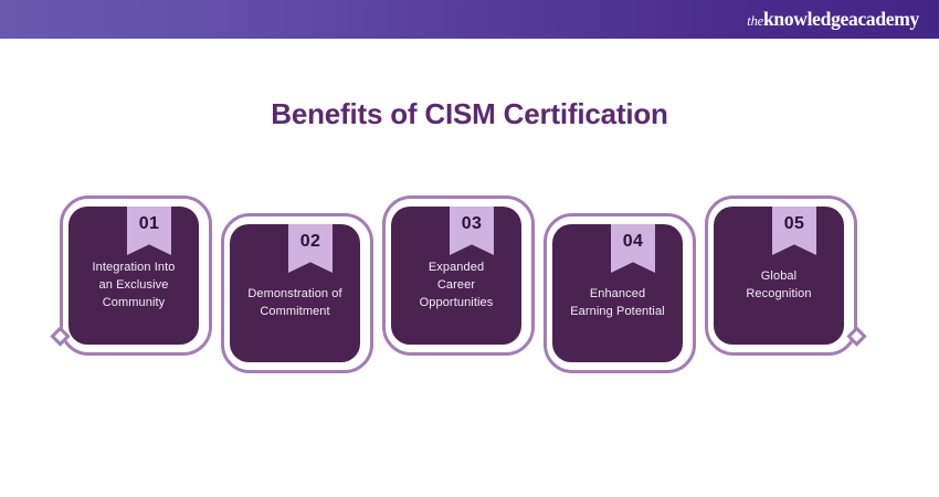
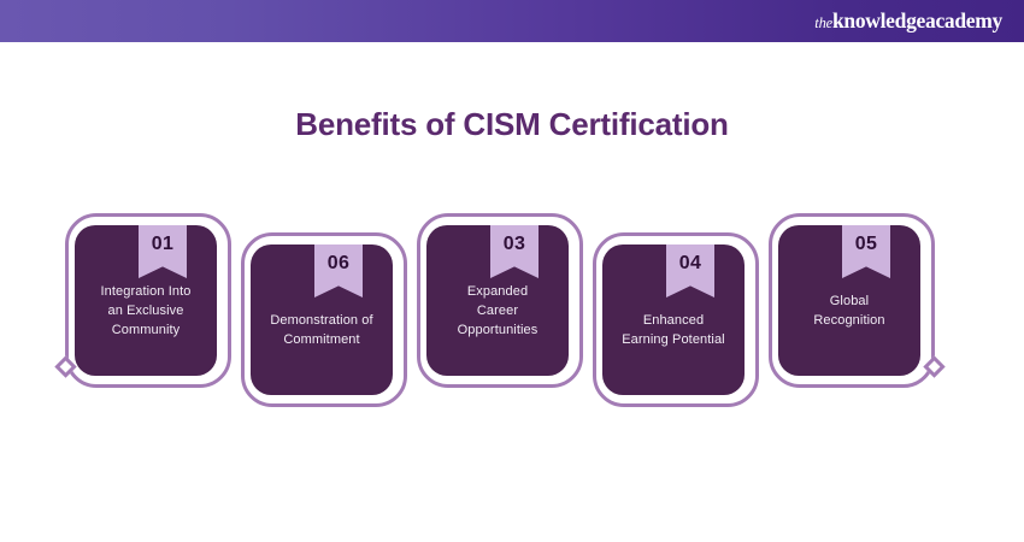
  theknowledgeacademy
  Benefits of CISM Certification
  Integration Into
  an Exclusive
  Community
  01
  Demonstration of
  Commitment
- 02
+ 06
  Expanded
  Career
  Opportunities
  03
  Enhanced
  Earning Potential
  04
  Global
  Recognition
  05
